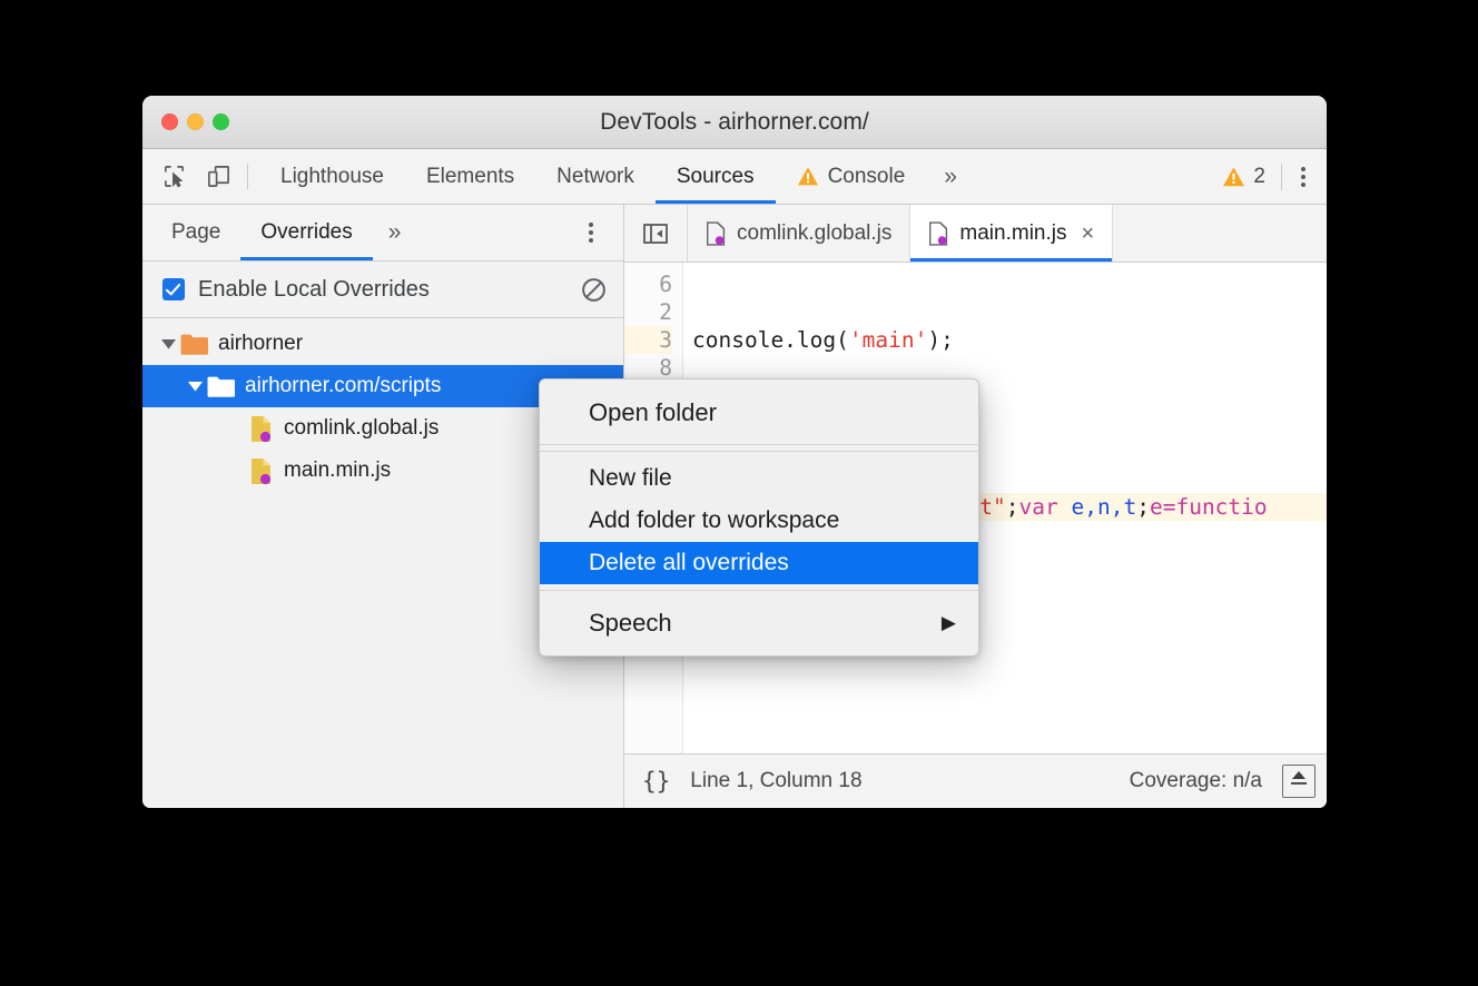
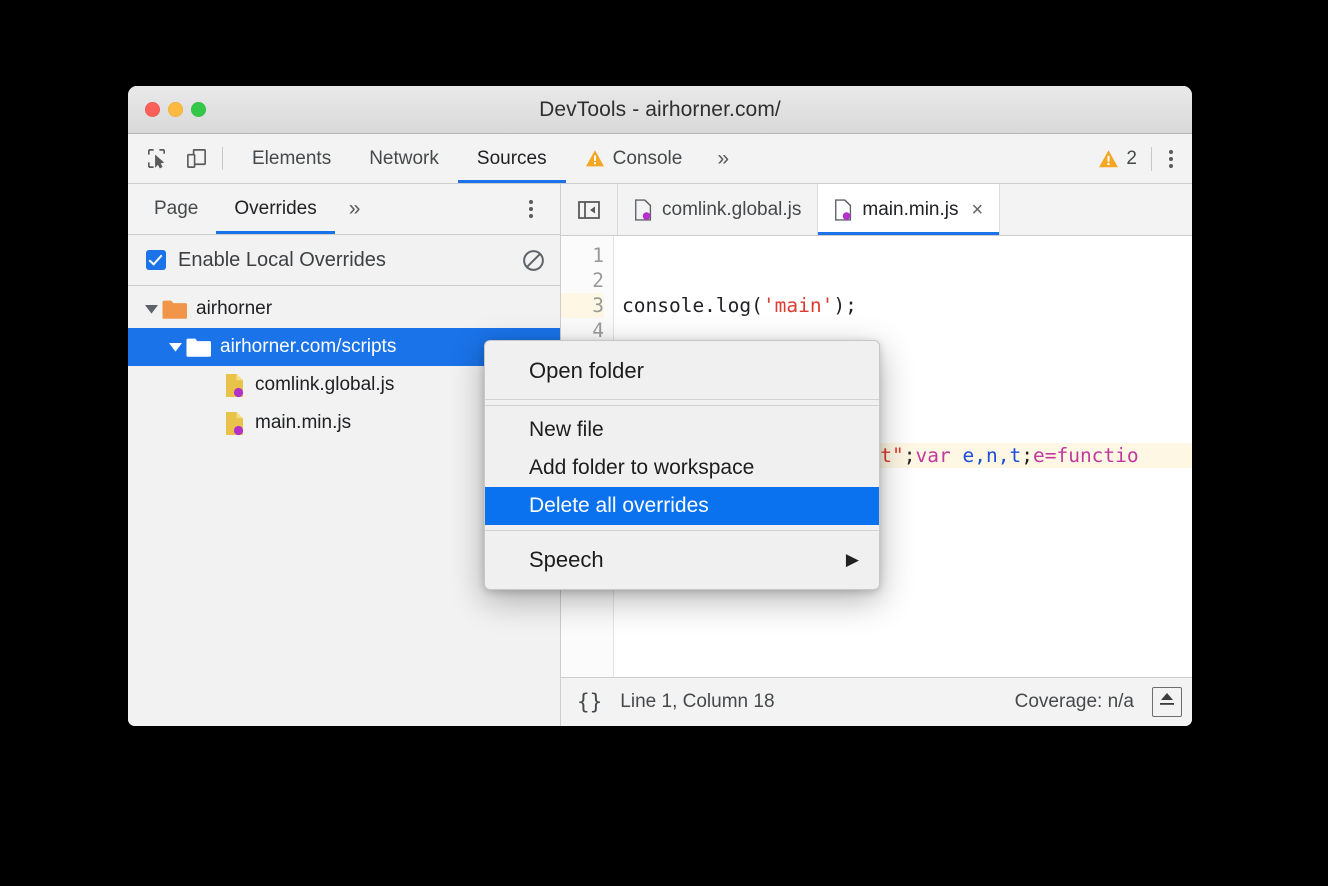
  DevTools - airhorner.com/
- Lighthouse
  Elements
  Network
  Sources
  Console
  »
  2
  Page
  Overrides
  »
  Enable Local Overrides
  airhorner
  airhorner.com/scripts
  comlink.global.js
  main.min.js
  comlink.global.js
  main.min.js
  ×
- 6
+ 1
  2
  3
- 8
+ 4
  console.log('main');
  {}
  Line 1, Column 18
  Coverage: n/a
  Open folder
  New file
  Add folder to workspace
  Delete all overrides
  Speech
  ▶
